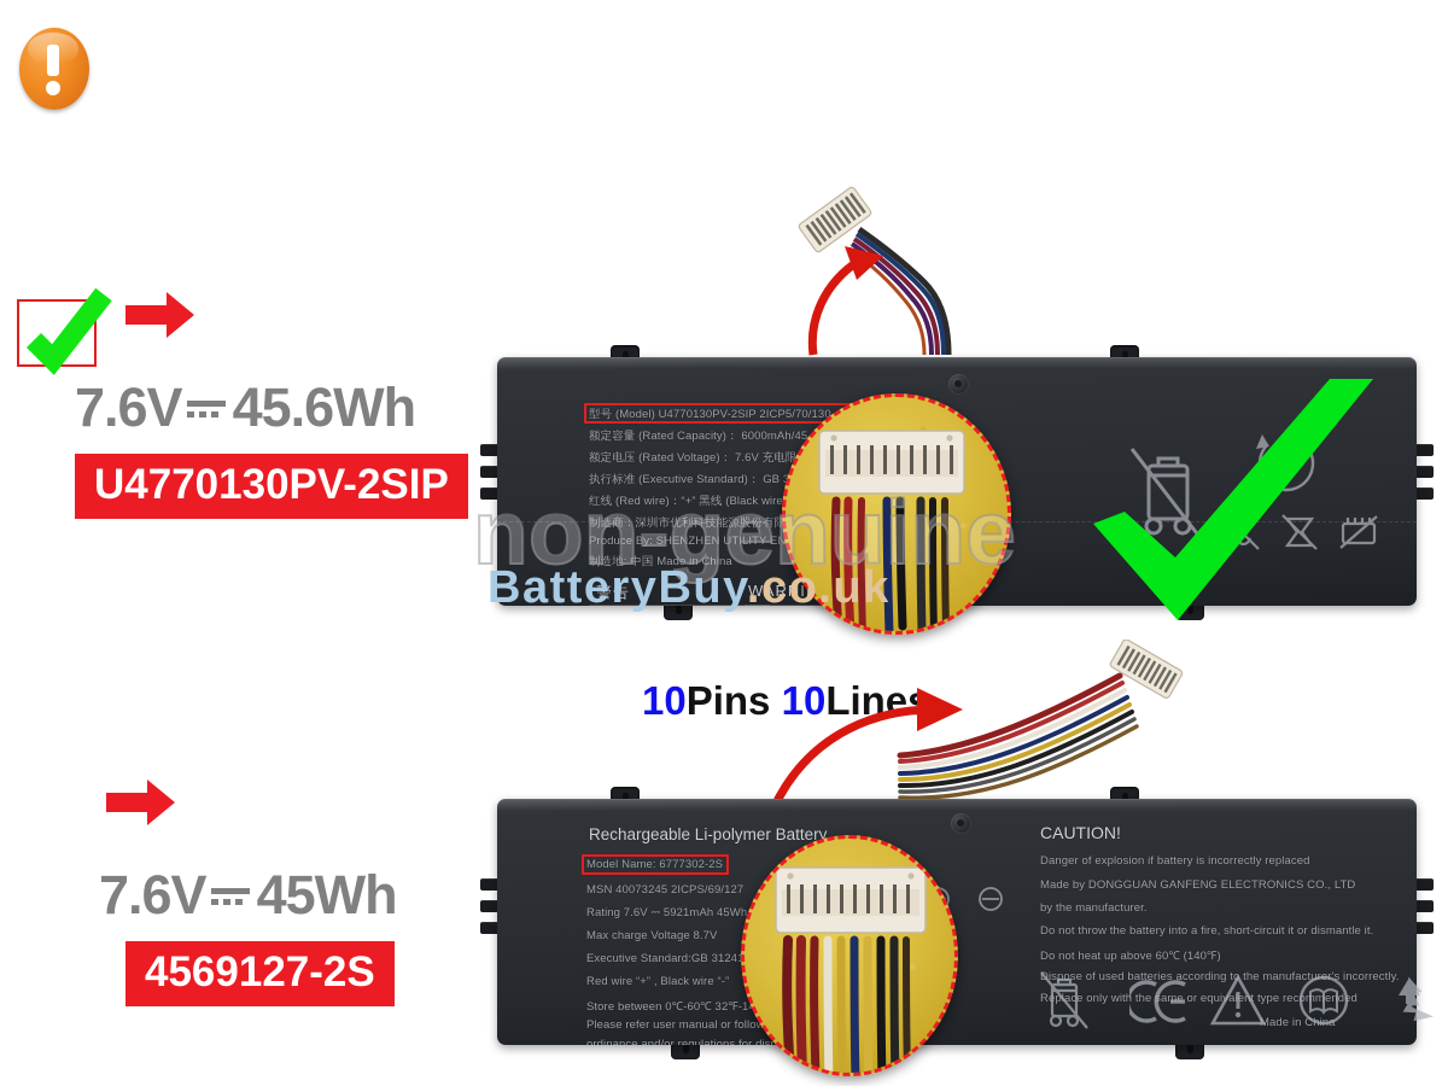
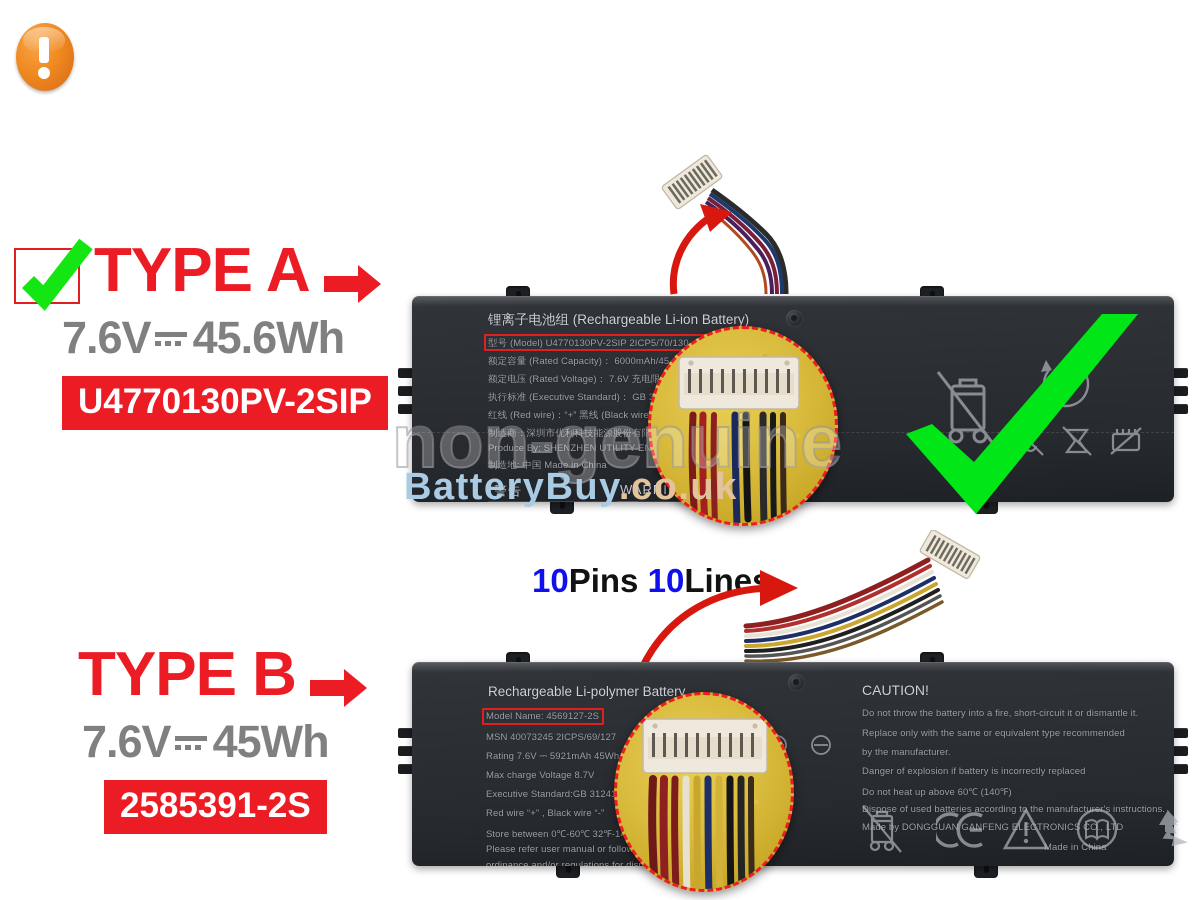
+ TYPE A
  7.6V 45.6Wh
  U4770130PV-2SIP
+ 锂离子电池组 (Rechargeable Li-ion Battery)
  型号 (Model) U4770130PV-2SIP 2ICP5/70/130
  额定容量 (Rated Capacity)： 6000mAh/45
  额定电压 (Rated Voltage)： 7.6V 充电限
  执行标准 (Executive Standard)： GB
  红线 (Red wire)：“+” 黑线 (Black wire
  制造商：深圳市优利科技能源股份有限
  Produce By: SHENZHEN UTILITY EN
  制造地: 中国 Made in China
  警告
  WARNI
+ TYPE B
  7.6V 45Wh
- 4569127-2S
+ 2585391-2S
  10Pins 10Line
  Rechargeable Li-polymer Battery
- Model Name: 6777302-2S
+ Model Name: 4569127-2S
  MSN 40073245 2ICPS/69/127
  Rating 7.6V ⎓ 5921mAh 45Wh
  Max charge Voltage 8.7V
  Executive Standard:GB 3124
  Red wire “+” , Black wire “-”
  Store between 0℃-60℃ 32℉-1
  Please refer user manual or follo
  ordinance and/or regulations for disp
  CAUTION!
- Danger of explosion if battery is incorrectly replaced
+ Do not throw the battery into a fire, short-circuit it or dismantle it.
- Made by DONGGUAN GANFENG ELECTRONICS CO., LTD
+ Replace only with the same or equivalent type recommended
  by the manufacturer.
- Do not throw the battery into a fire, short-circuit it or dismantle it.
+ Danger of explosion if battery is incorrectly replaced
  Do not heat up above 60℃ (140℉)
- Dispose of used batteries according to the manufacturer's incorrectly.
+ Dispose of used batteries according to the manufacturer's instructions.
- Replace only with the same or equivalent type recommended
+ Made by DONGGUAN GANFENG ELECTRONICS CO., LTD
  Made in China
  non-genuine
  BatteryBuy.co.uk
